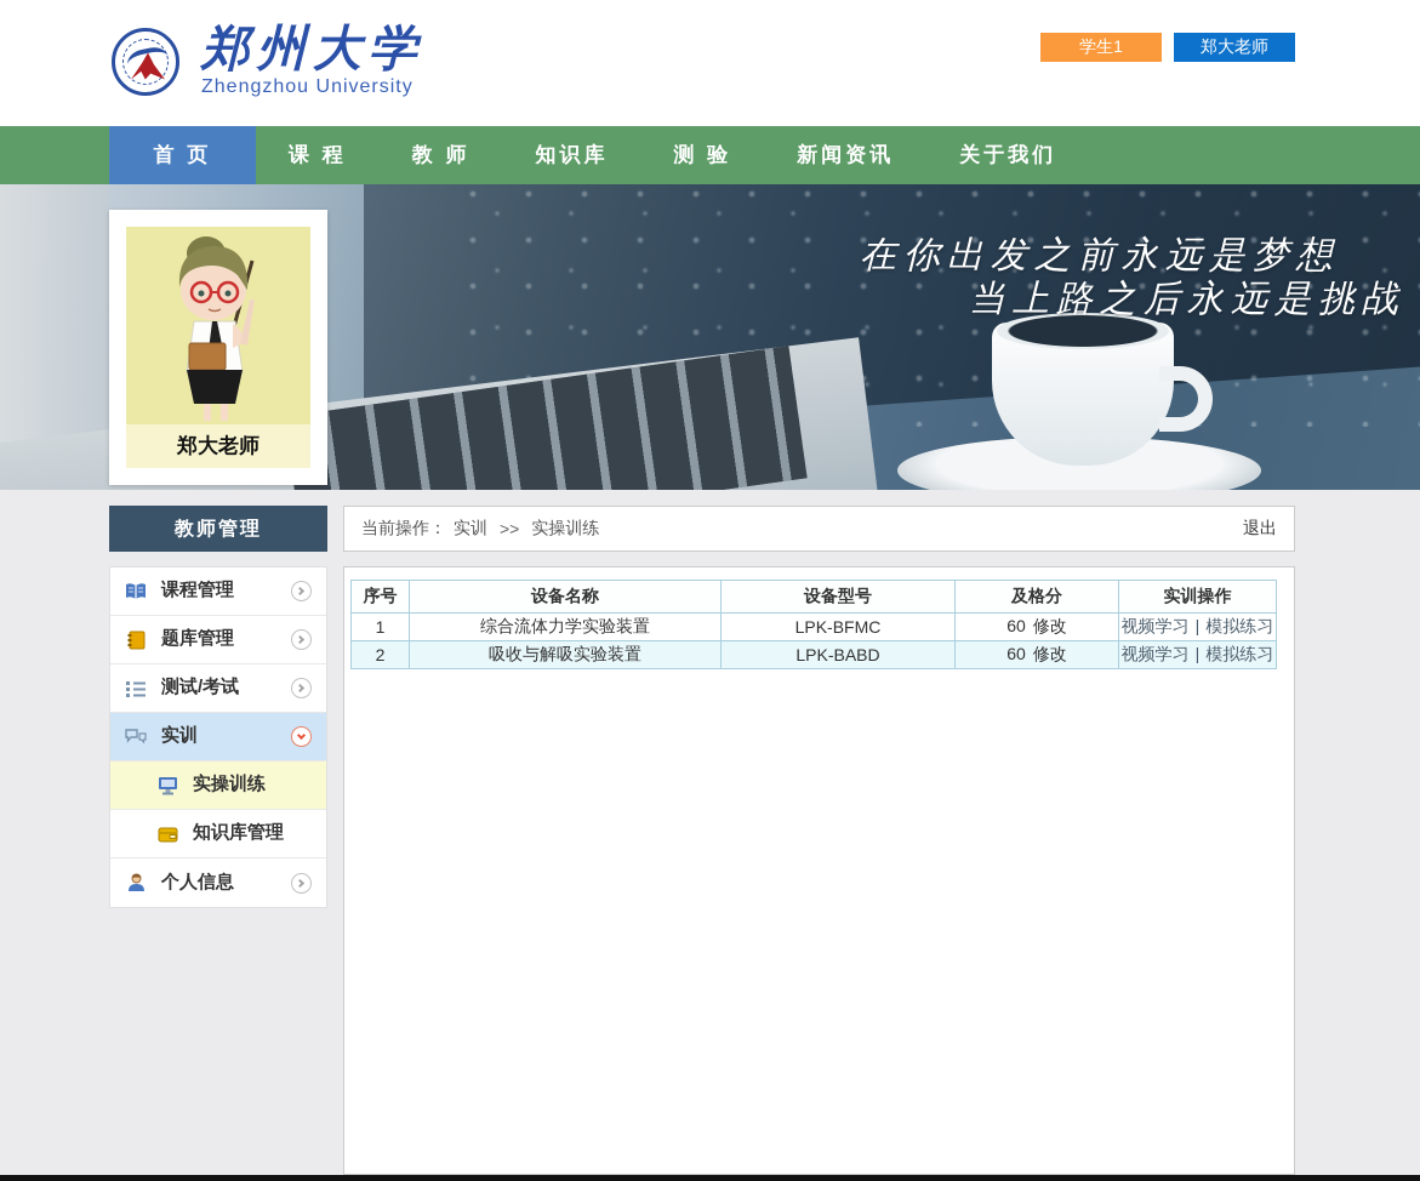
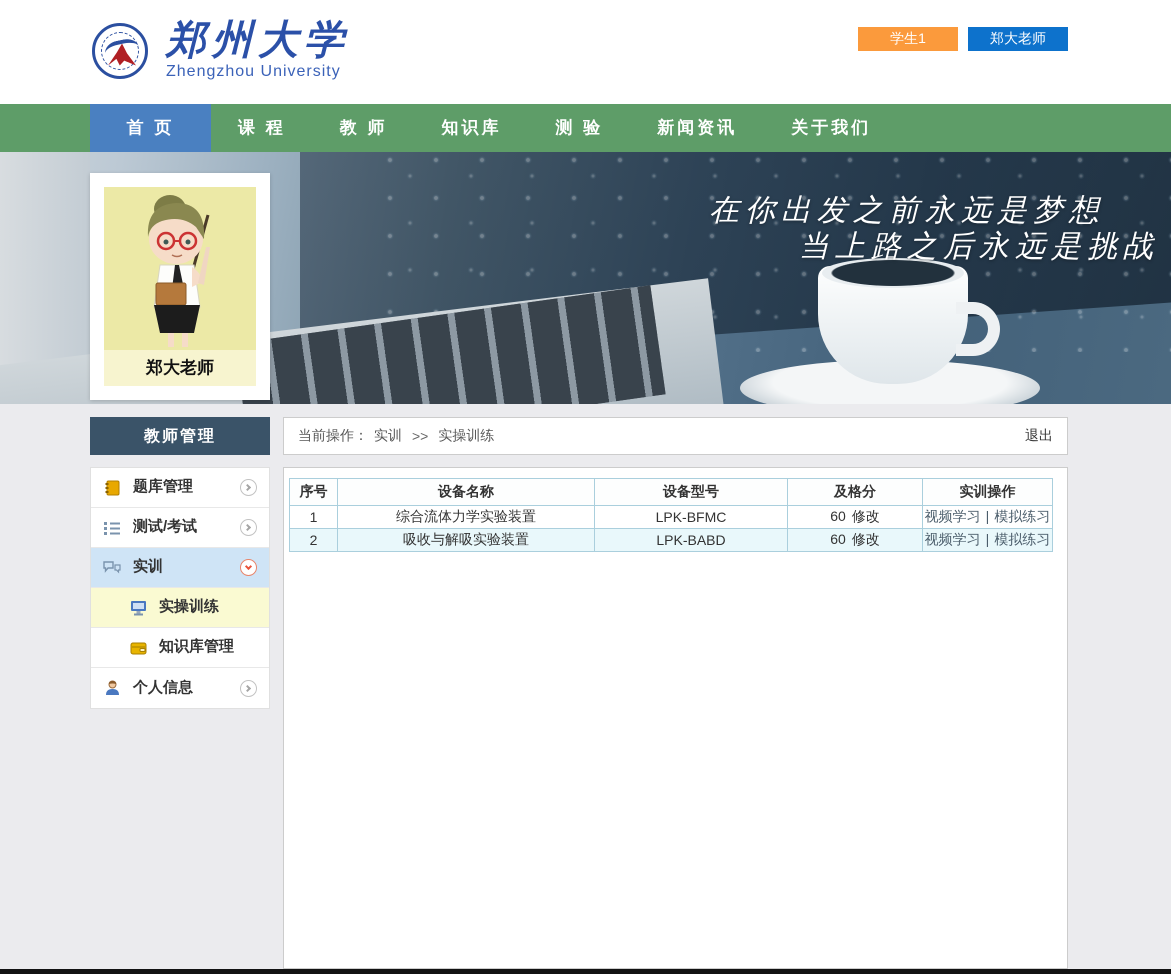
  郑州大学
  Zhengzhou University
  学生1
  郑大老师
  首 页
  课 程
  教 师
  知识库
  测 验
  新闻资讯
  关于我们
  在你出发之前永远是梦想
  当上路之后永远是挑战
  郑大老师
  当前操作：
  实训
  >>
  实操训练
  退出
  教师管理
- 课程管理
  题库管理
  测试/考试
  实训
  实操训练
  知识库管理
  个人信息
  序号	设备名称	设备型号	及格分	实训操作
  1	综合流体力学实验装置	LPK-BFMC	60 修改	视频学习 | 模拟练习
  2	吸收与解吸实验装置	LPK-BABD	60 修改	视频学习 | 模拟练习
